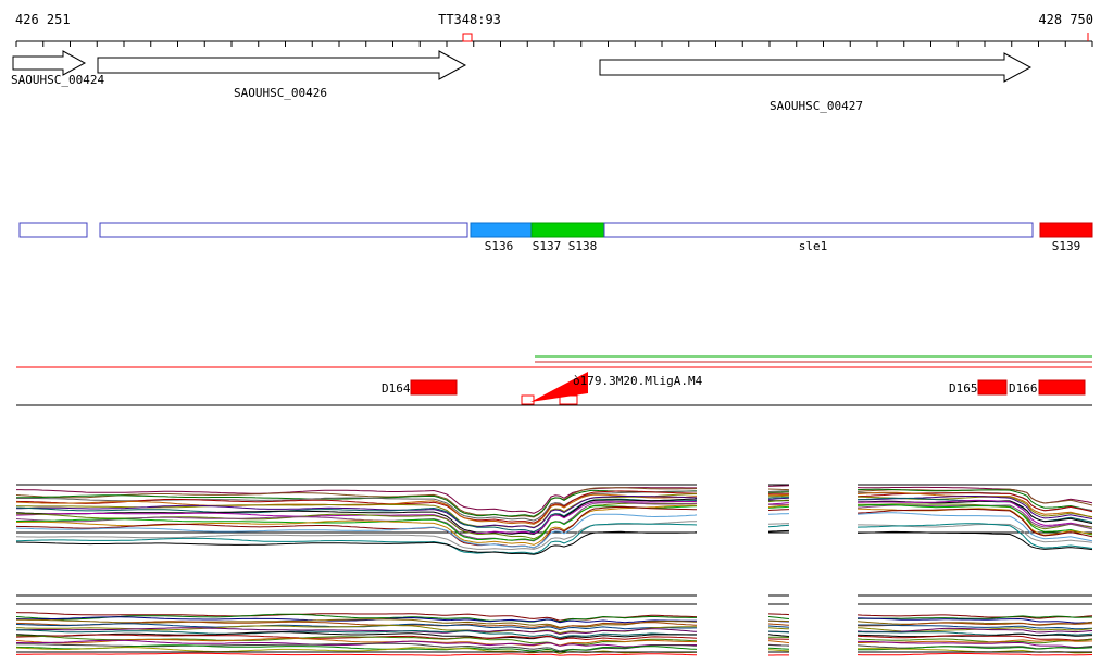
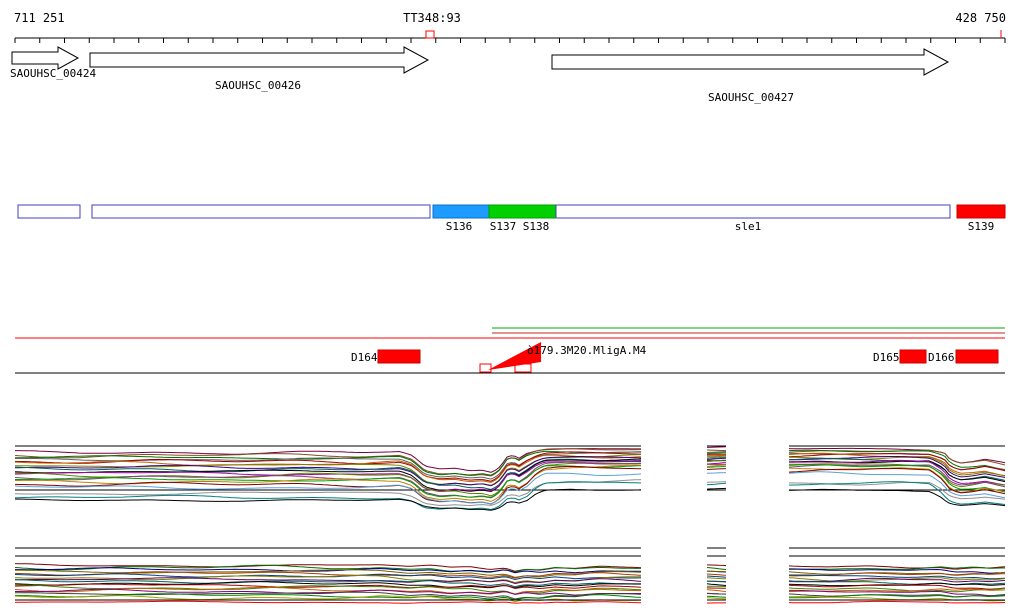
- 426 251
+ 711 251
  TT348:93
  428 750
  SAOUHSC_00424
  SAOUHSC_00426
  SAOUHSC_00427
  S136
  S137
  S138
  sle1
  S139
  D164
  ò179.3M20.MligA.M4
  D165
  D166
